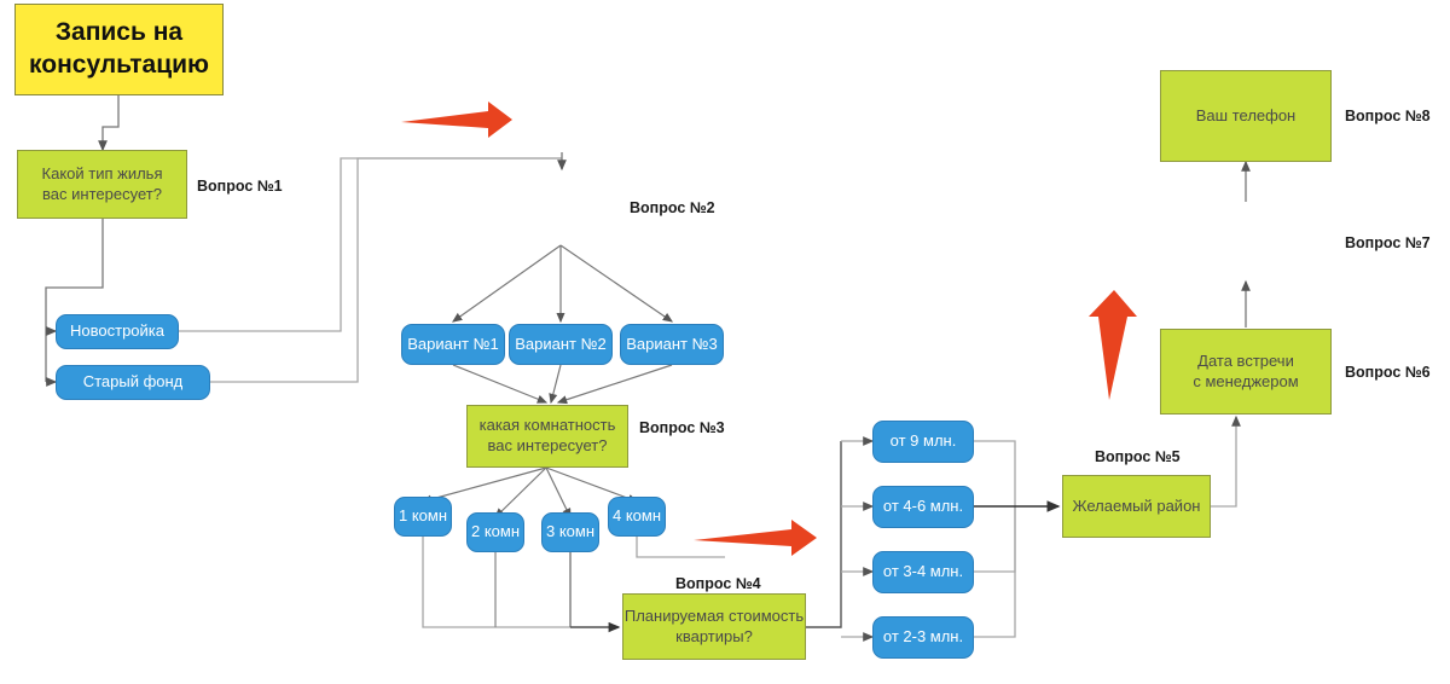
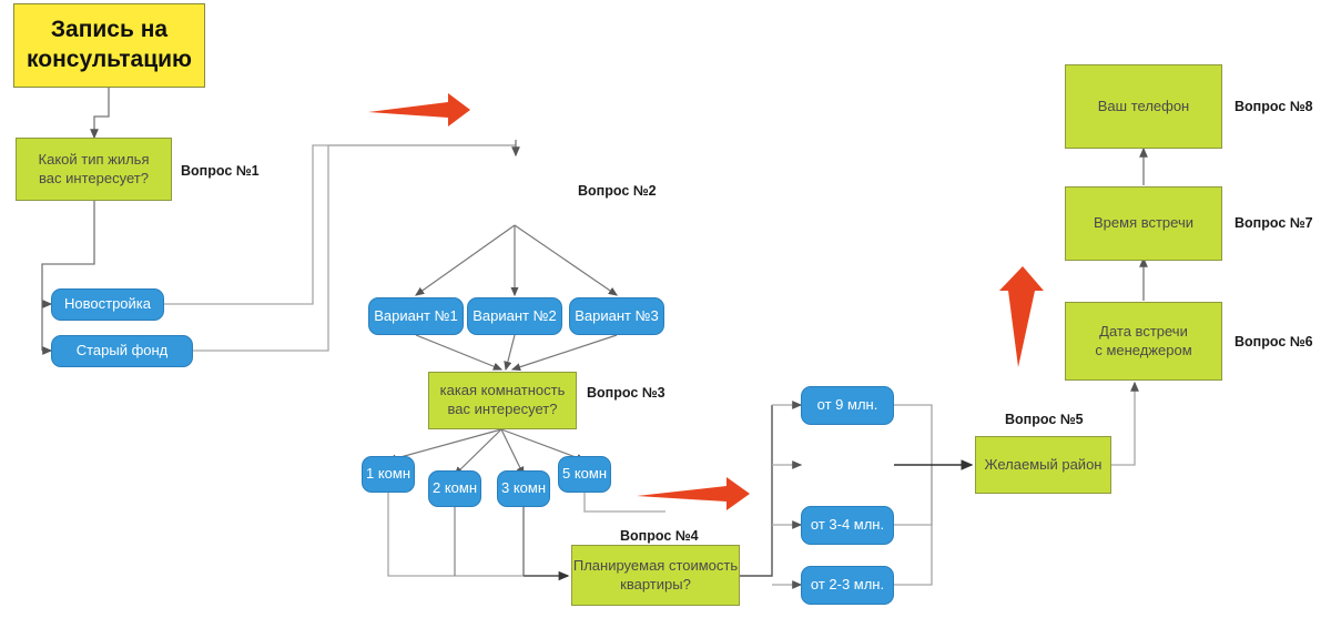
  Запись на
  консультацию
  Какой тип жилья
  вас интересует?
  Вопрос №1
  Новостройка
  Старый фонд
  Вопрос №2
  Вариант №1
  Вариант №2
  Вариант №3
  какая комнатность
  вас интересует?
  Вопрос №3
  1 комн
  2 комн
  3 комн
- 4 комн
+ 5 комн
  Планируемая стоимость
  квартиры?
  Вопрос №4
  от 9 млн.
- от 4-6 млн.
  от 3-4 млн.
  от 2-3 млн.
  Желаемый район
  Вопрос №5
  Дата встречи
  с менеджером
  Вопрос №6
+ Время встречи
  Вопрос №7
  Ваш телефон
  Вопрос №8
